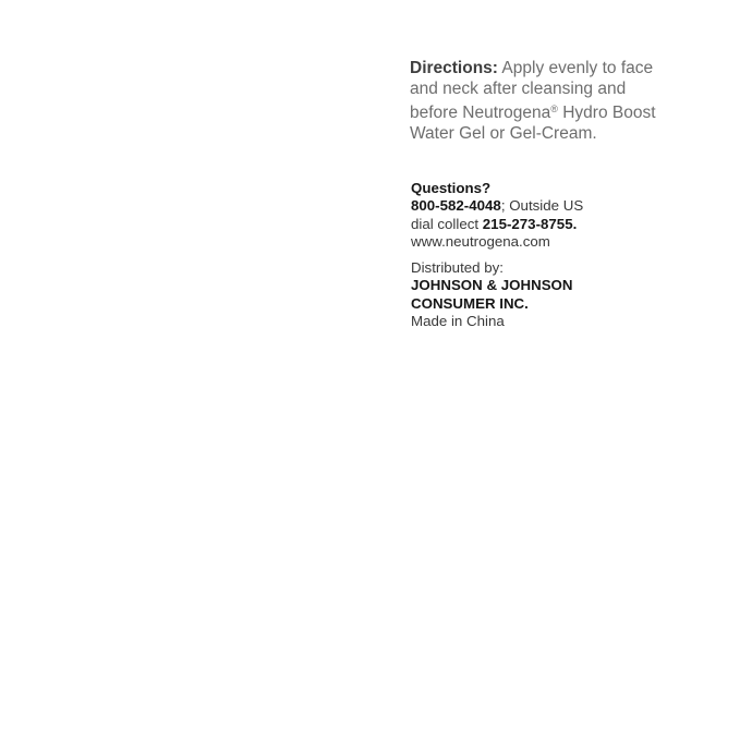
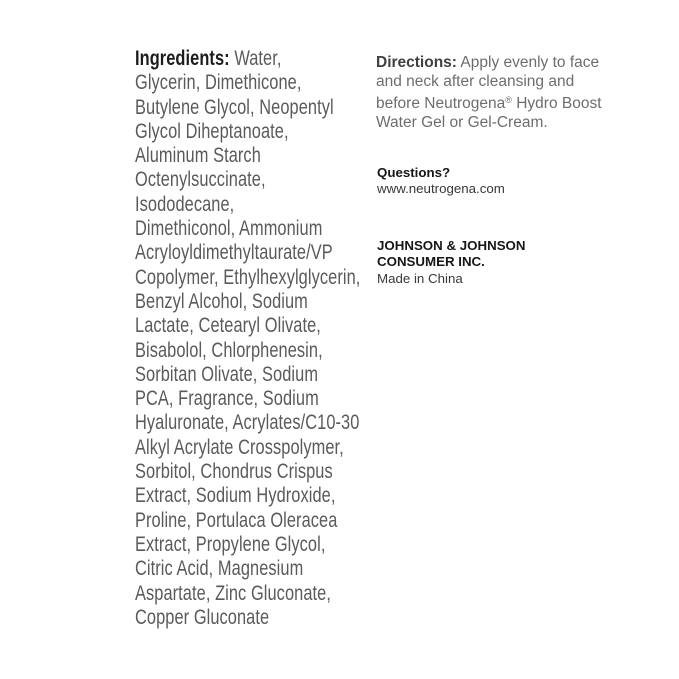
+ Ingredients: Water,
+ Glycerin, Dimethicone,
+ Butylene Glycol, Neopentyl
+ Glycol Diheptanoate,
+ Aluminum Starch
+ Octenylsuccinate,
+ Isododecane,
+ Dimethiconol, Ammonium
+ Acryloyldimethyltaurate/VP
+ Copolymer, Ethylhexylglycerin,
+ Benzyl Alcohol, Sodium
+ Lactate, Cetearyl Olivate,
+ Bisabolol, Chlorphenesin,
+ Sorbitan Olivate, Sodium
+ PCA, Fragrance, Sodium
+ Hyaluronate, Acrylates/C10-30
+ Alkyl Acrylate Crosspolymer,
+ Sorbitol, Chondrus Crispus
+ Extract, Sodium Hydroxide,
+ Proline, Portulaca Oleracea
+ Extract, Propylene Glycol,
+ Citric Acid, Magnesium
+ Aspartate, Zinc Gluconate,
+ Copper Gluconate
  Directions: Apply evenly to face
  and neck after cleansing and
  before Neutrogena® Hydro Boost
  Water Gel or Gel-Cream.
  Questions?
- 800-582-4048; Outside US
- dial collect 215-273-8755.
  www.neutrogena.com
- Distributed by:
  JOHNSON & JOHNSON
  CONSUMER INC.
  Made in China
